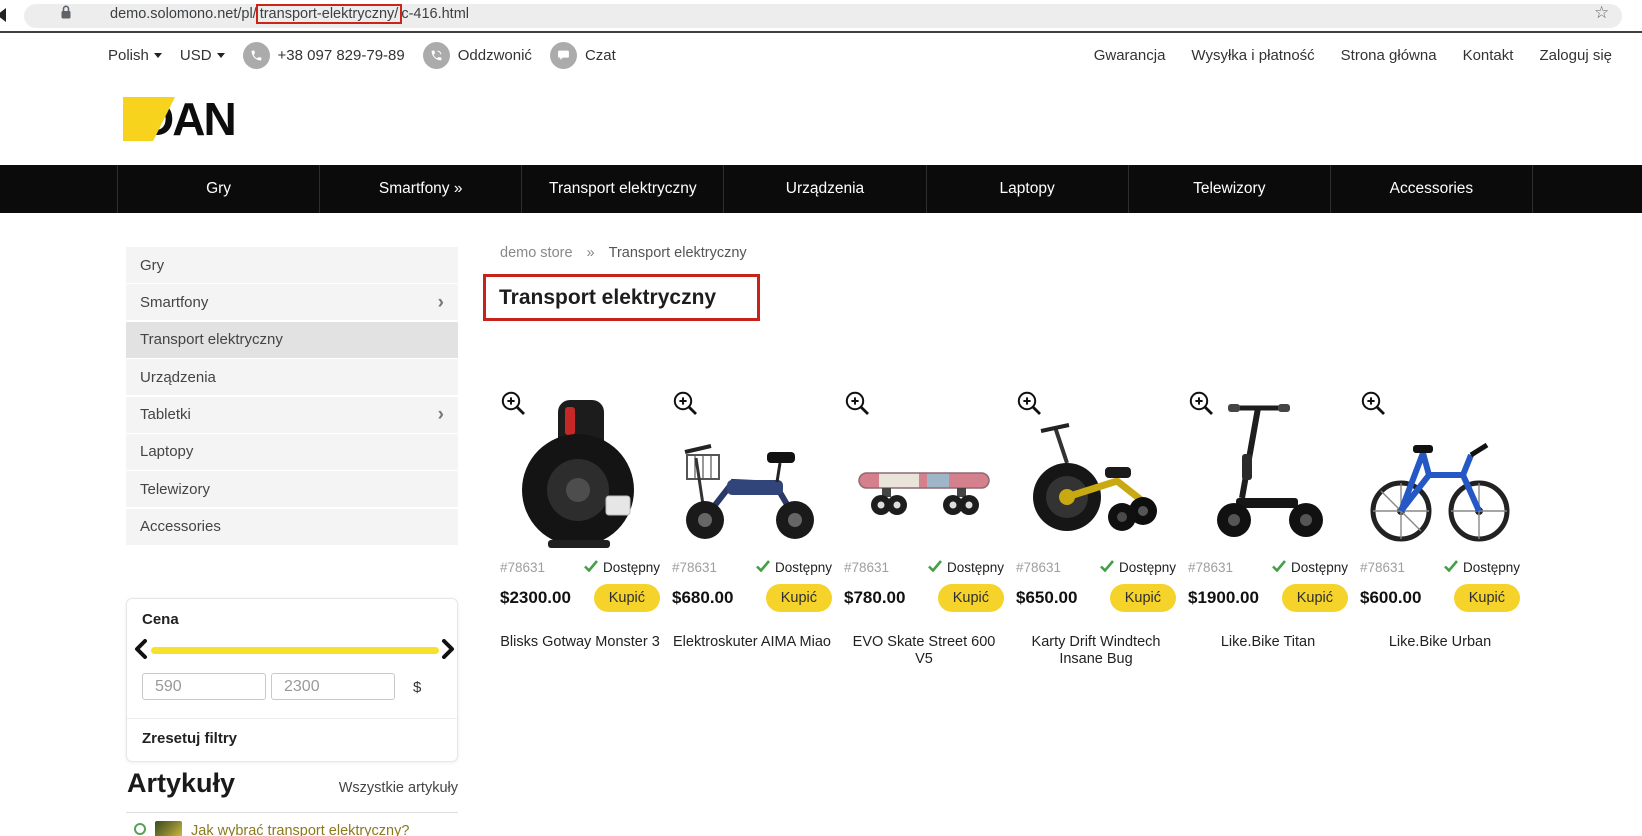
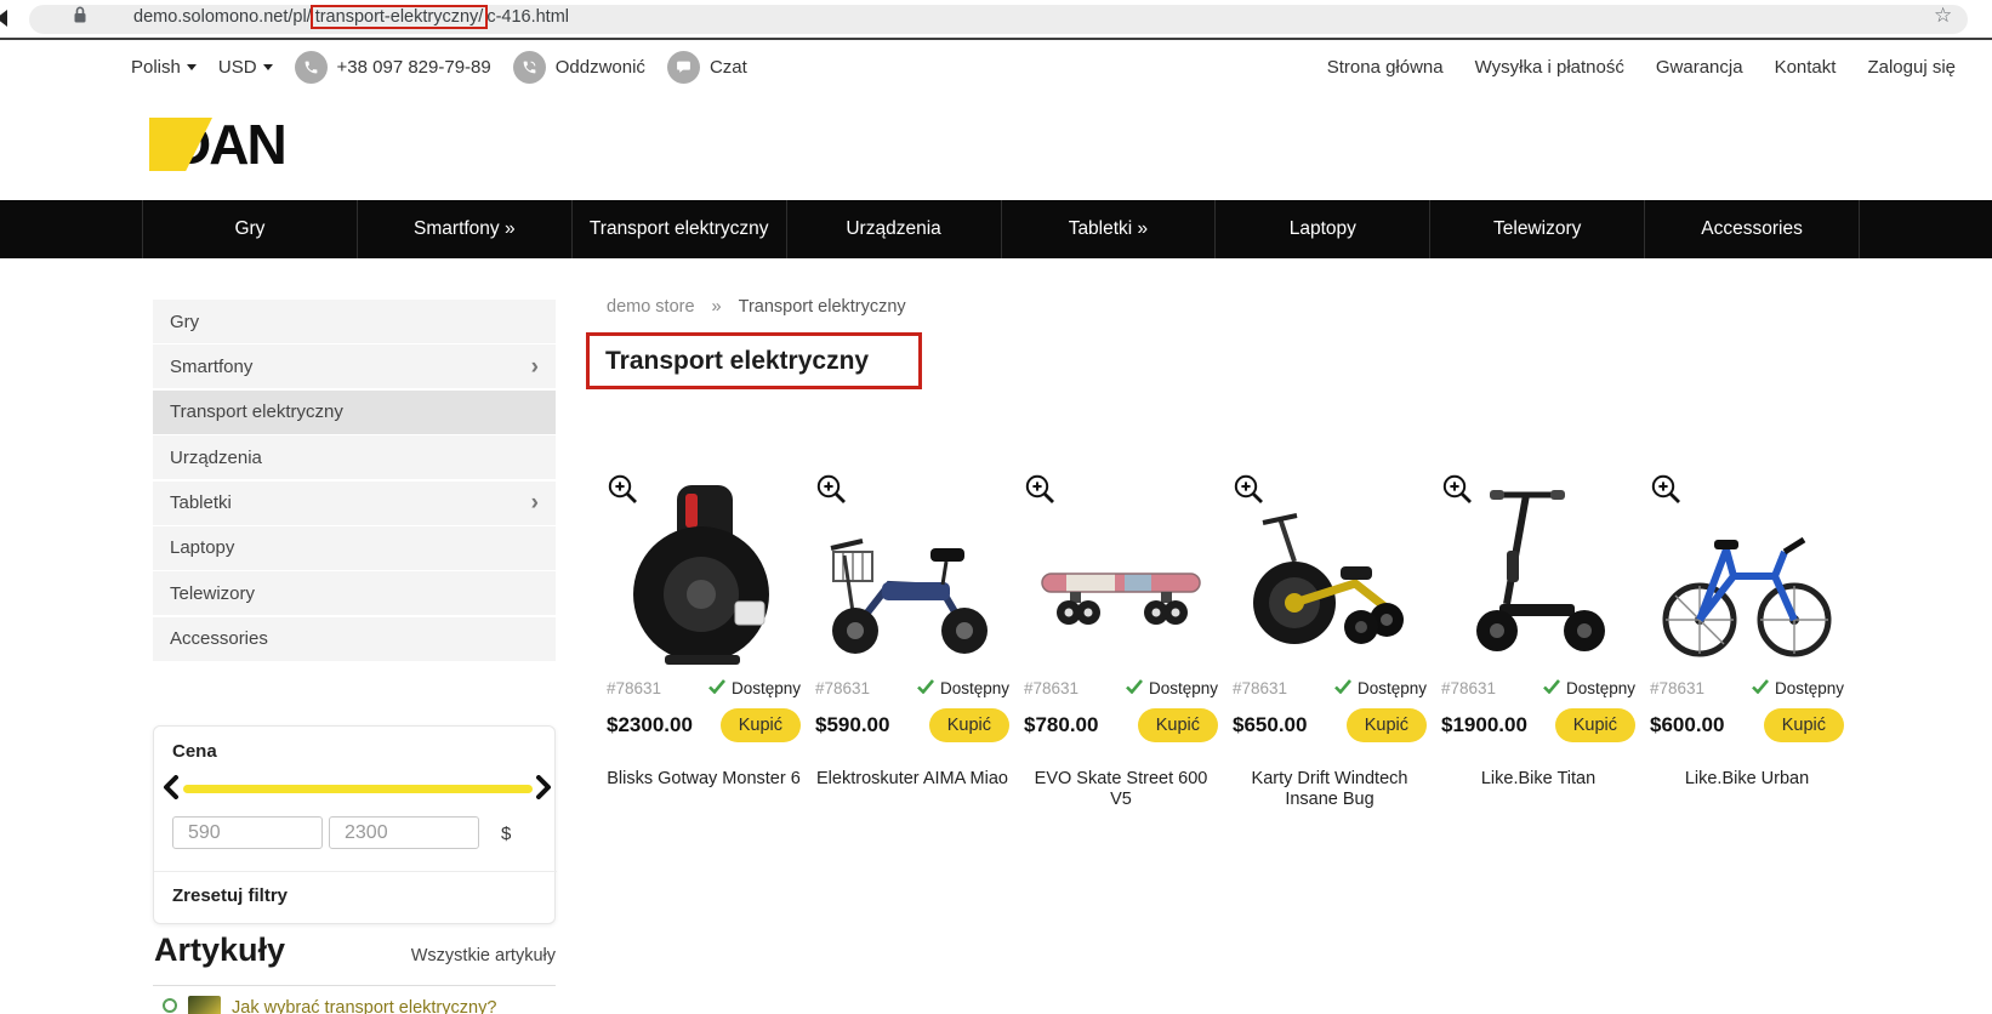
  demo.solomono.net/pl/ transport-elektryczny/ c-416.html
  ☆
  Polish
  USD
  +38 097 829-79-89
  Oddzwonić
  Czat
- Gwarancja
+ Strona główna
  Wysyłka i płatność
- Strona główna
+ Gwarancja
  Kontakt
  Zaloguj się
  Gry
  Smartfony »
  Transport elektryczny
  Urządzenia
+ Tabletki »
  Laptopy
  Telewizory
  Accessories
  Gry
  Smartfony
  ›
  Transport elektryczny
  Urządzenia
  Tabletki
  ›
  Laptopy
  Telewizory
  Accessories
  Cena
  590
  2300
  $
  Zresetuj filtry
  Artykuły
  Wszystkie artykuły
  Jak wybrać transport elektryczny?
  demo store
  »
  Transport elektryczny
  Transport elektryczny
  #78631
  Dostępny
  $2300.00
  Kupić
- Blisks Gotway Monster 3
+ Blisks Gotway Monster 6
  #78631
  Dostępny
- $680.00
+ $590.00
  Kupić
  Elektroskuter AIMA Miao
  #78631
  Dostępny
  $780.00
  Kupić
  EVO Skate Street 600 V5
  #78631
  Dostępny
  $650.00
  Kupić
  Karty Drift Windtech Insane Bug
  #78631
  Dostępny
  $1900.00
  Kupić
  Like.Bike Titan
  #78631
  Dostępny
  $600.00
  Kupić
  Like.Bike Urban
